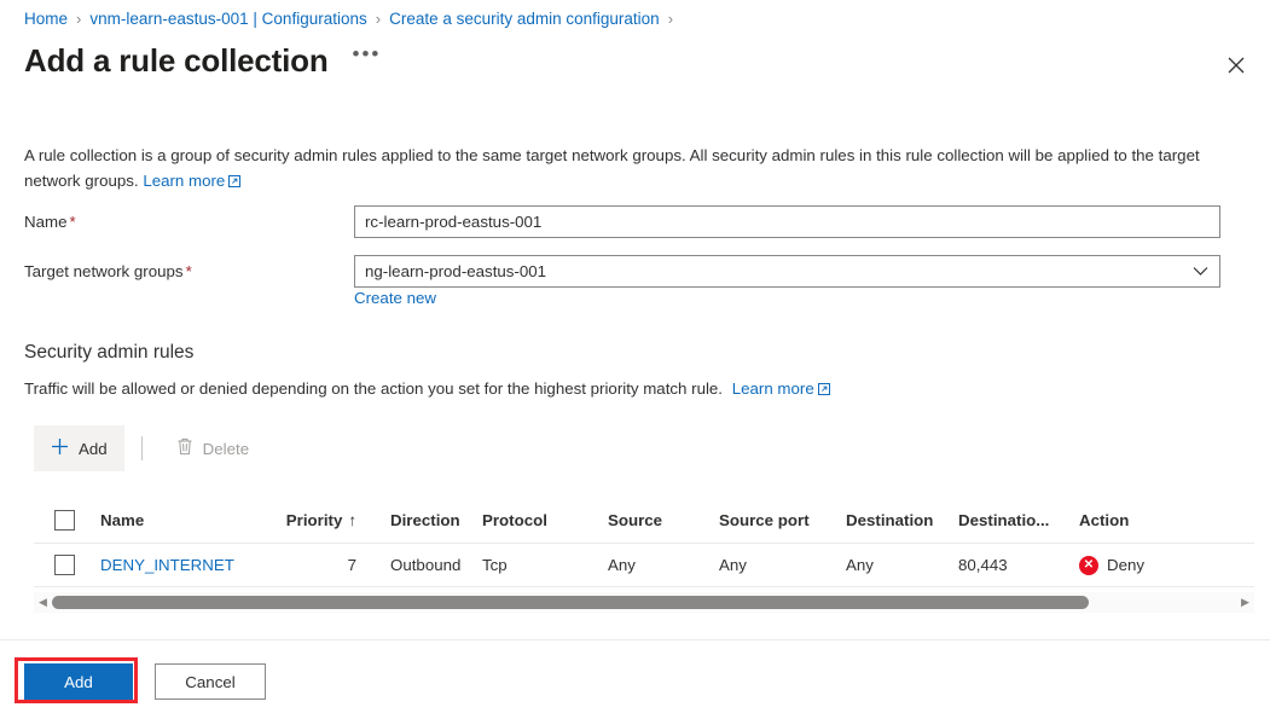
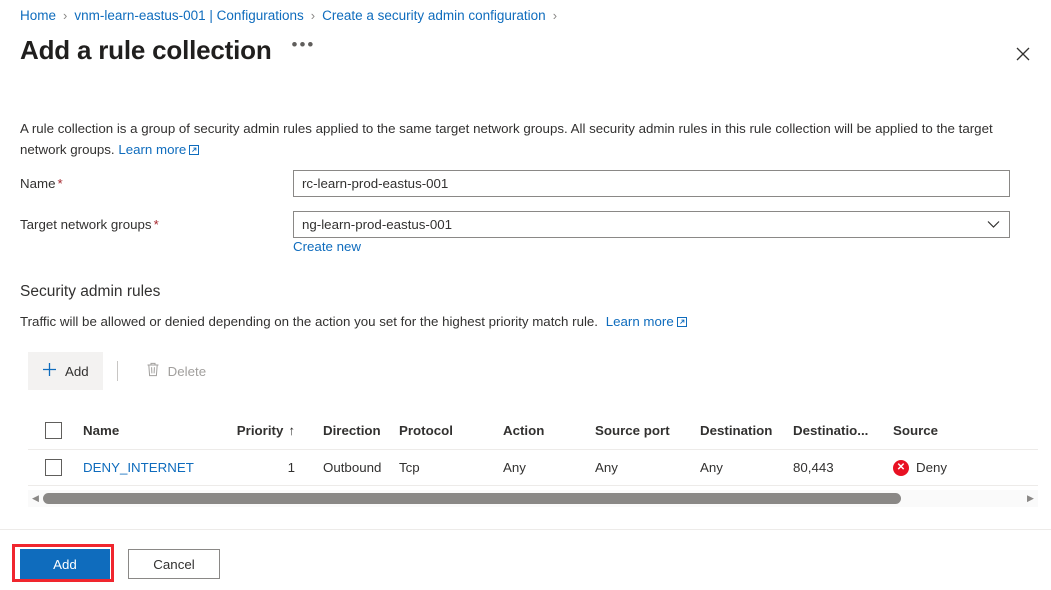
  Home
  ›
  vnm-learn-eastus-001 | Configurations
  ›
  Create a security admin configuration
  ›
  Add a rule collection
  •••
  A rule collection is a group of security admin rules applied to the same target network groups. All security admin rules in this rule collection will be applied to the target network groups. Learn more
  Name *
  rc-learn-prod-eastus-001
  Target network groups *
  ng-learn-prod-eastus-001
  Create new
  Security admin rules
  Traffic will be allowed or denied depending on the action you set for the highest priority match rule. Learn more
  Add
  Delete
  Name
  Priority ↑
  Direction
  Protocol
- Source
+ Action
  Source port
  Destination
  Destinatio...
- Action
+ Source
  DENY_INTERNET
- 7
+ 1
  Outbound
  Tcp
  Any
  Any
  Any
  80,443
  ✕
  Deny
  ◀
  ▶
  Add
  Cancel
